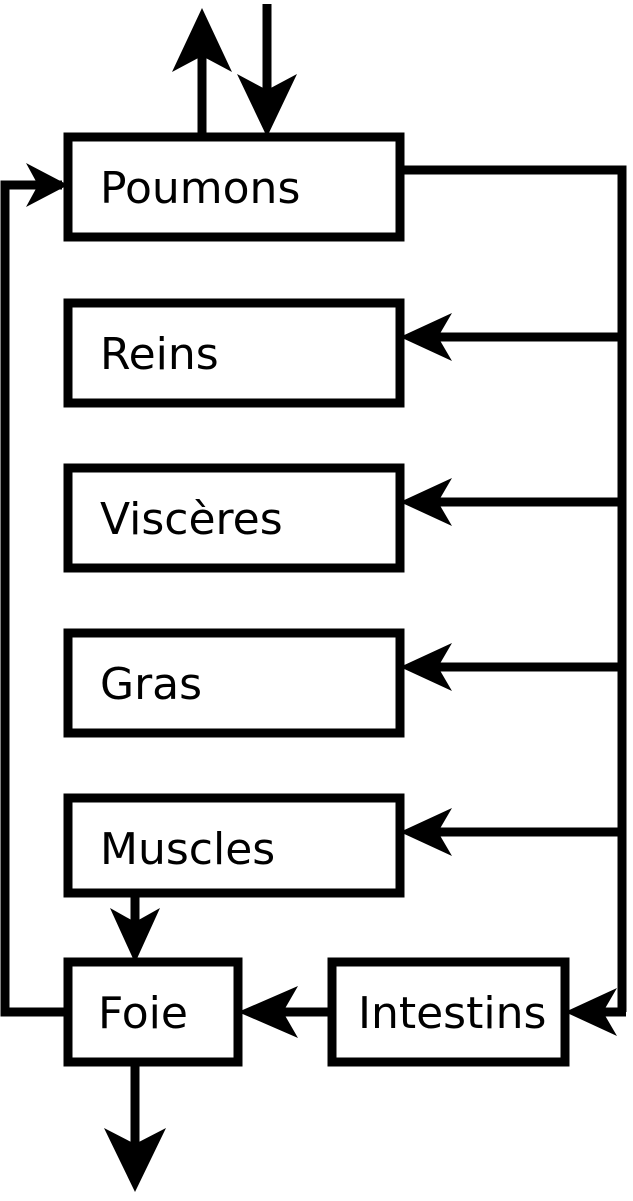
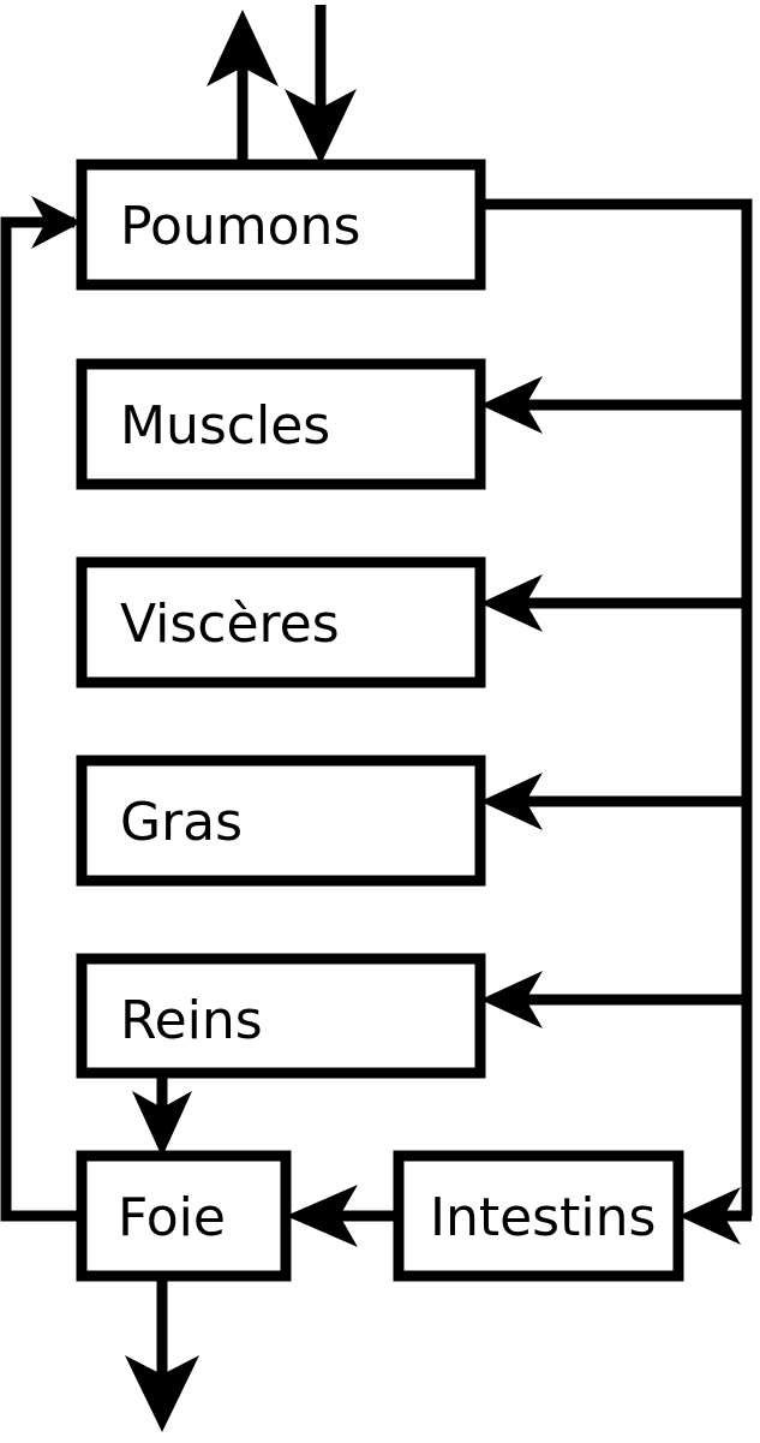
  Poumons
- Reins
+ Muscles
  Viscères
  Gras
- Muscles
+ Reins
  Foie
  Intestins
